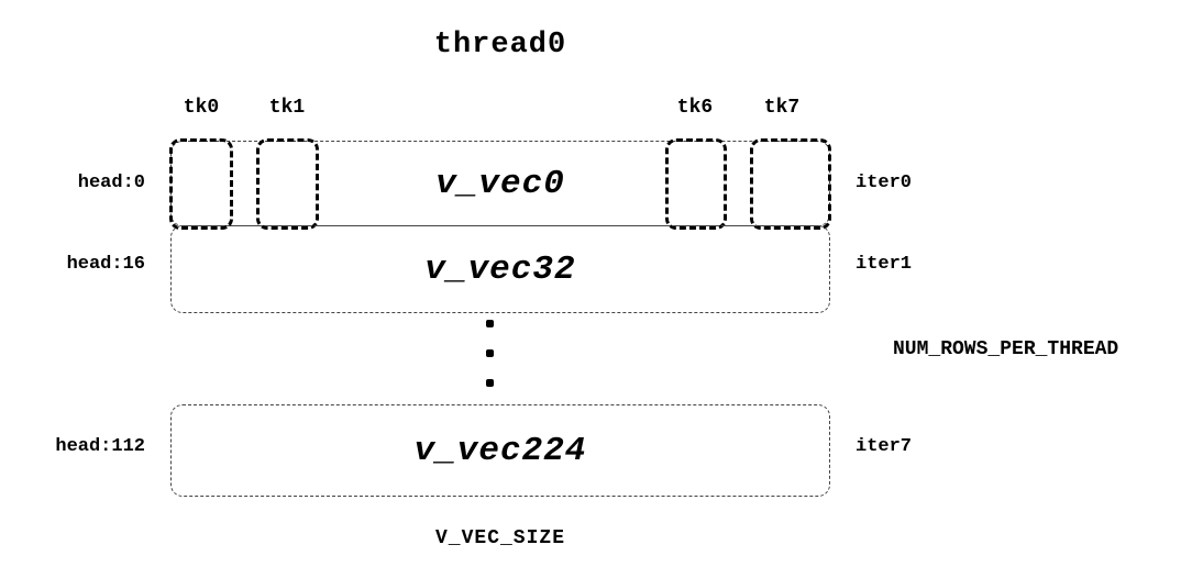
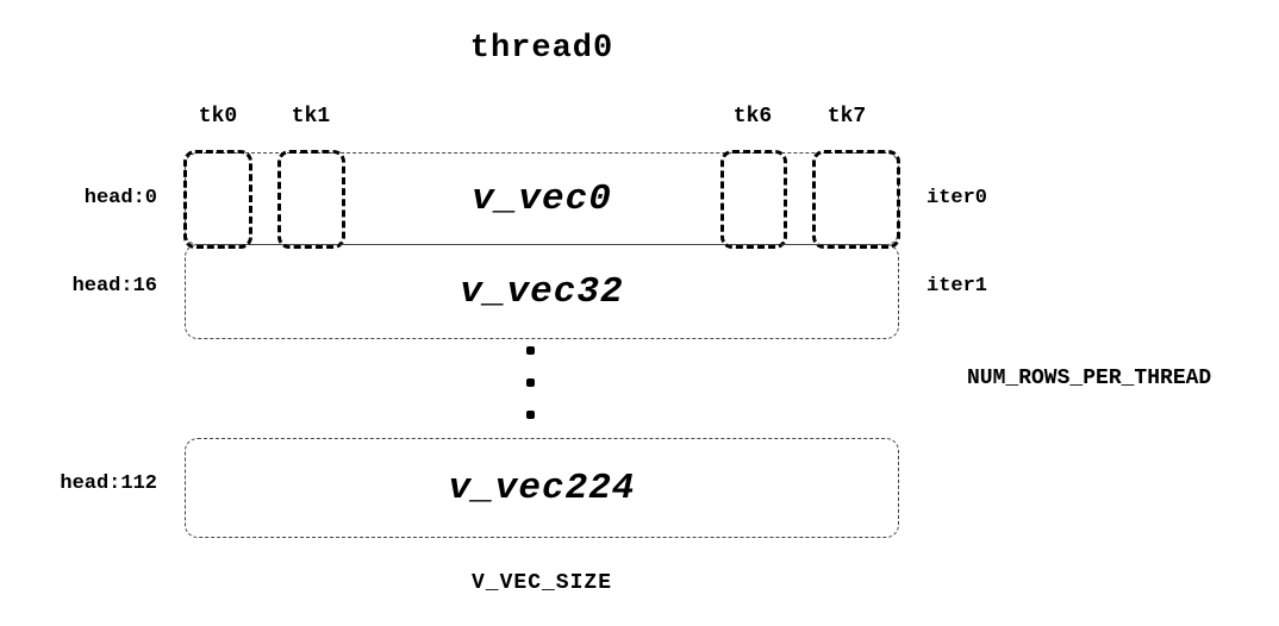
  thread0
  tk0
  tk1
  tk6
  tk7
  head:0
  head:16
  head:112
  v_vec0
  v_vec32
  NUM_ROWS_PER_THREAD
  v_vec224
  iter0
  iter1
- iter7
  V_VEC_SIZE
